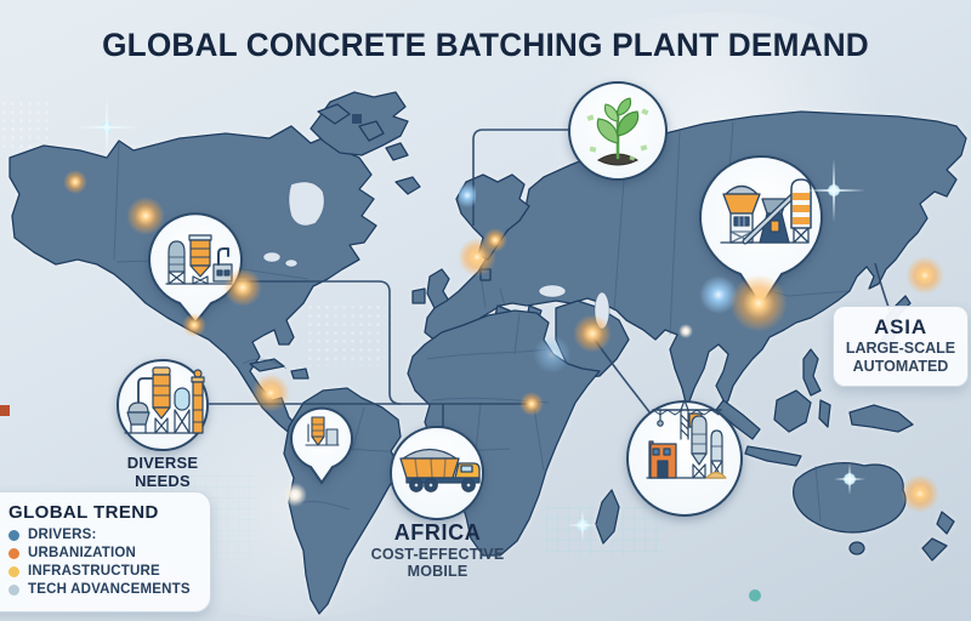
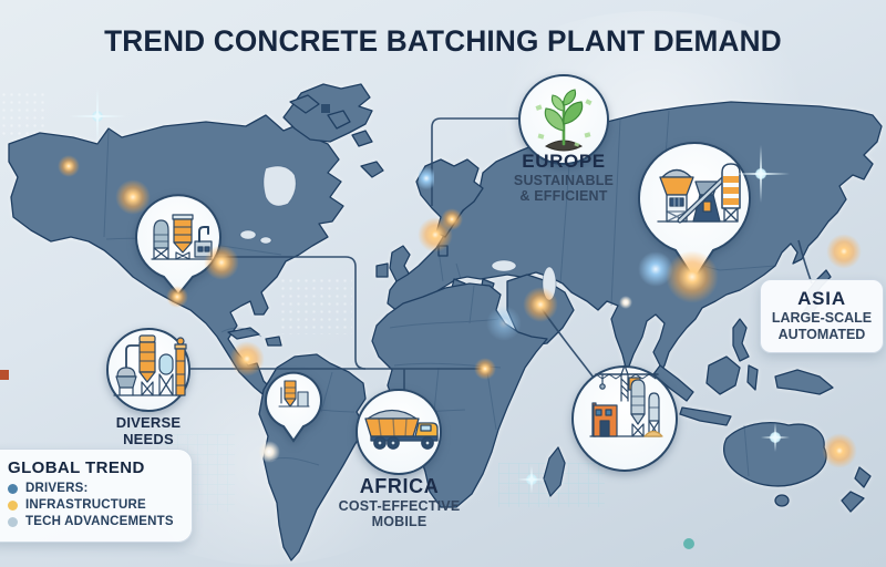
- GLOBAL CONCRETE BATCHING PLANT DEMAND
+ TREND CONCRETE BATCHING PLANT DEMAND
  DIVERSE
  NEEDS
+ EUROPE
+ SUSTAINABLE
+ & EFFICIENT
  ASIA
  LARGE-SCALE
  AUTOMATED
  AFRICA
  COST-EFFECTIVE
  MOBILE
  GLOBAL TREND
  DRIVERS:
- URBANIZATION
  INFRASTRUCTURE
  TECH ADVANCEMENTS
